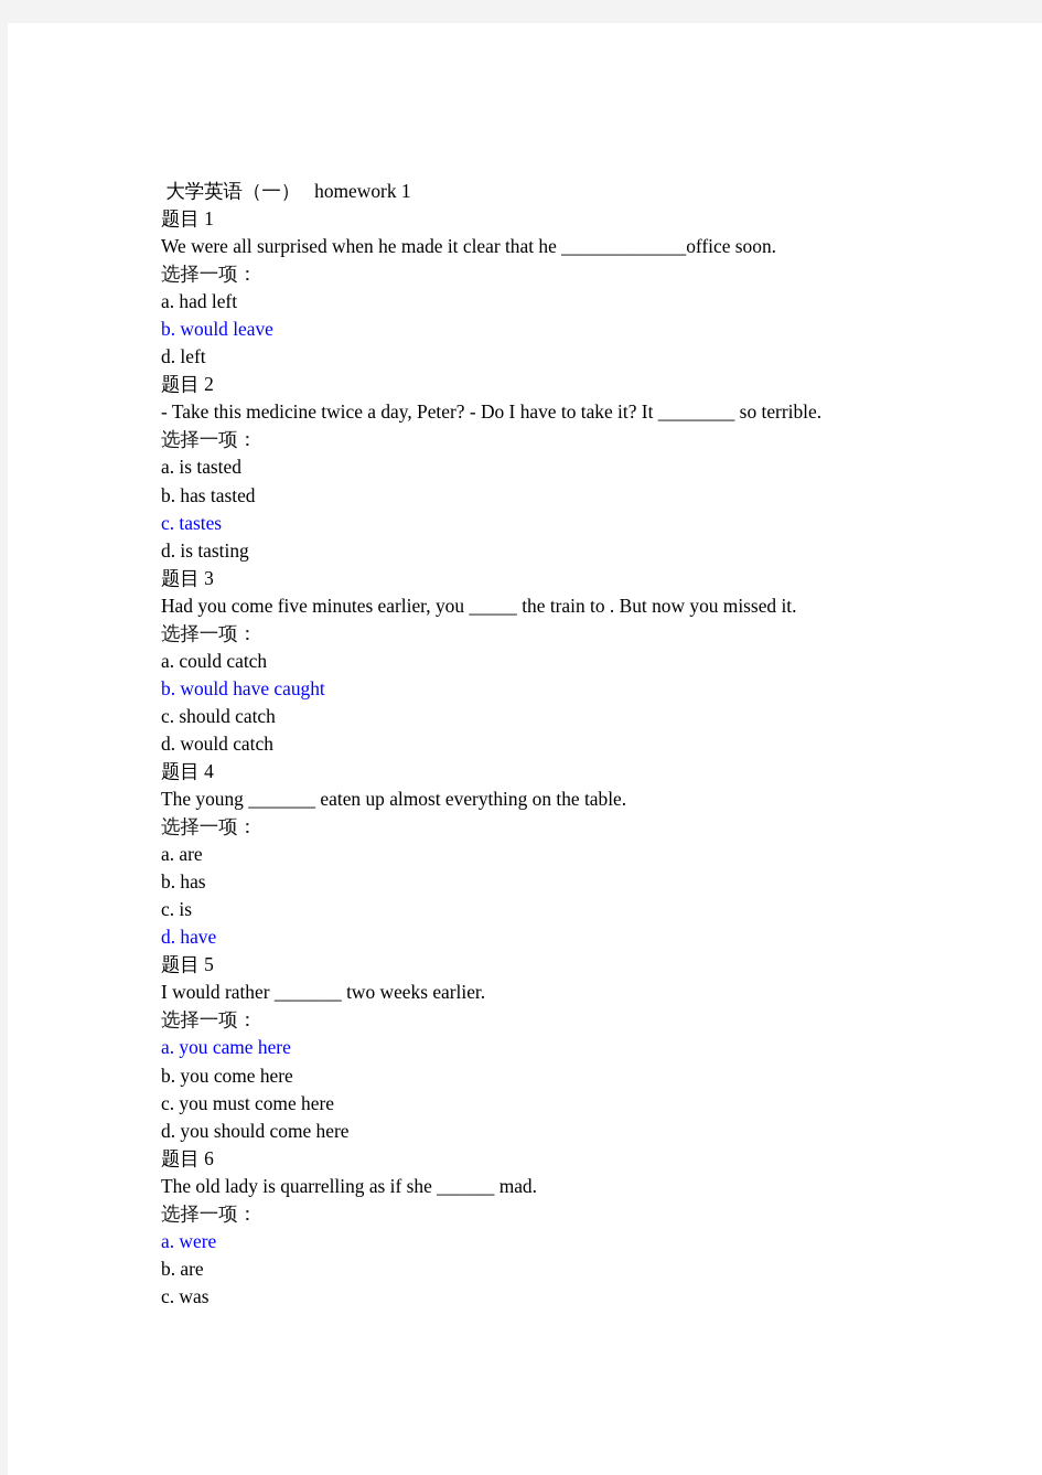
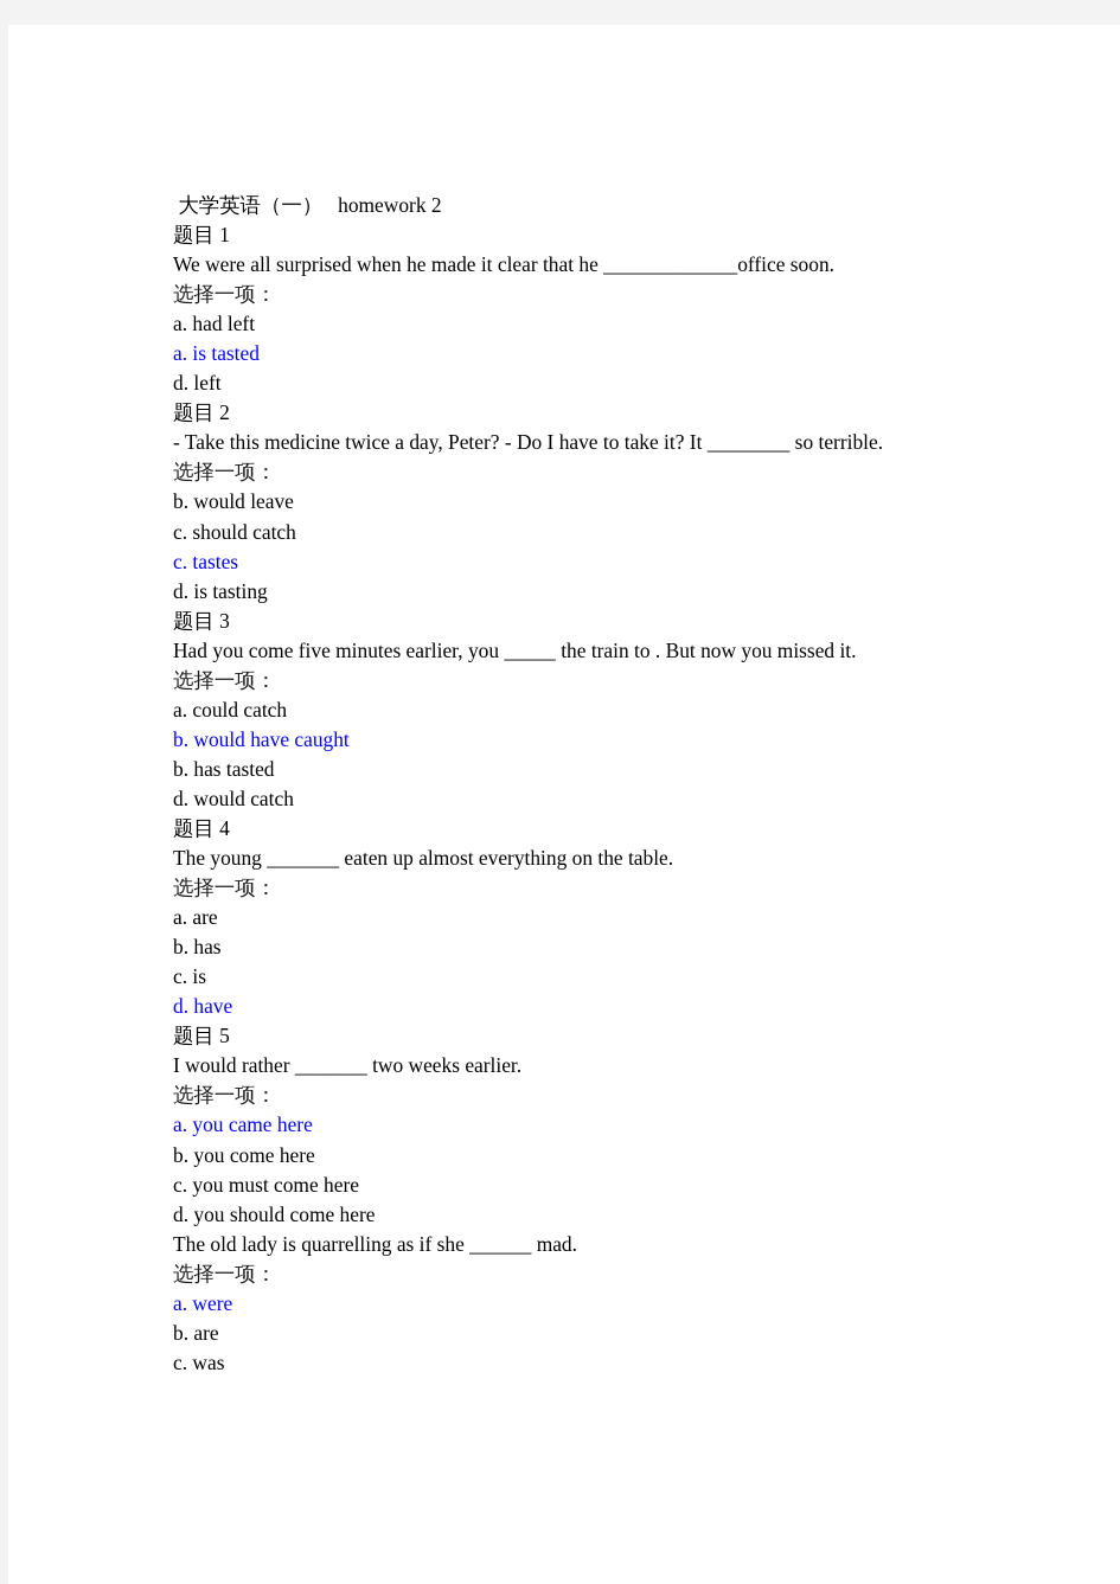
- 大学英语（一） homework 1
+ 大学英语（一） homework 2
  题目 1
  We were all surprised when he made it clear that he _____________office soon.
  选择一项：
  a. had left
- b. would leave
+ a. is tasted
  d. left
  题目 2
  - Take this medicine twice a day, Peter? - Do I have to take it? It ________ so terrible.
  选择一项：
- a. is tasted
+ b. would leave
- b. has tasted
+ c. should catch
  c. tastes
  d. is tasting
  题目 3
  Had you come five minutes earlier, you _____ the train to . But now you missed it.
  选择一项：
  a. could catch
  b. would have caught
- c. should catch
+ b. has tasted
  d. would catch
  题目 4
  The young _______ eaten up almost everything on the table.
  选择一项：
  a. are
  b. has
  c. is
  d. have
  题目 5
  I would rather _______ two weeks earlier.
  选择一项：
  a. you came here
  b. you come here
  c. you must come here
  d. you should come here
- 题目 6
  The old lady is quarrelling as if she ______ mad.
  选择一项：
  a. were
  b. are
  c. was
